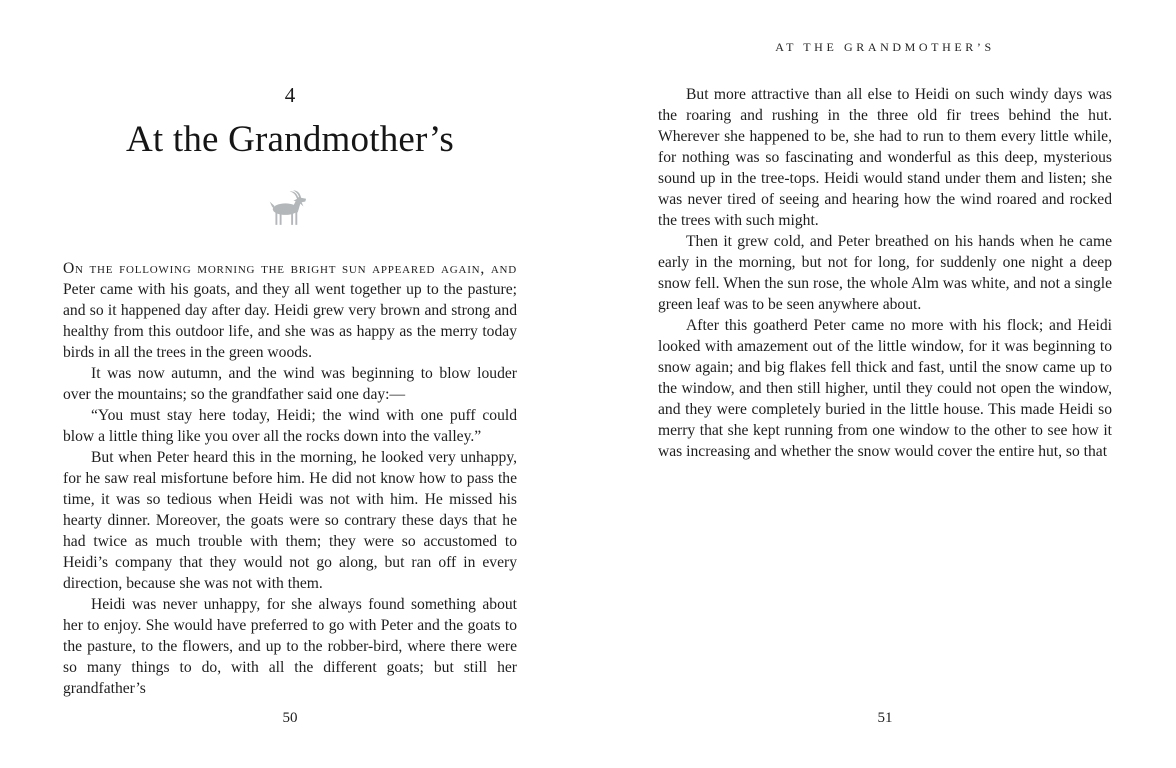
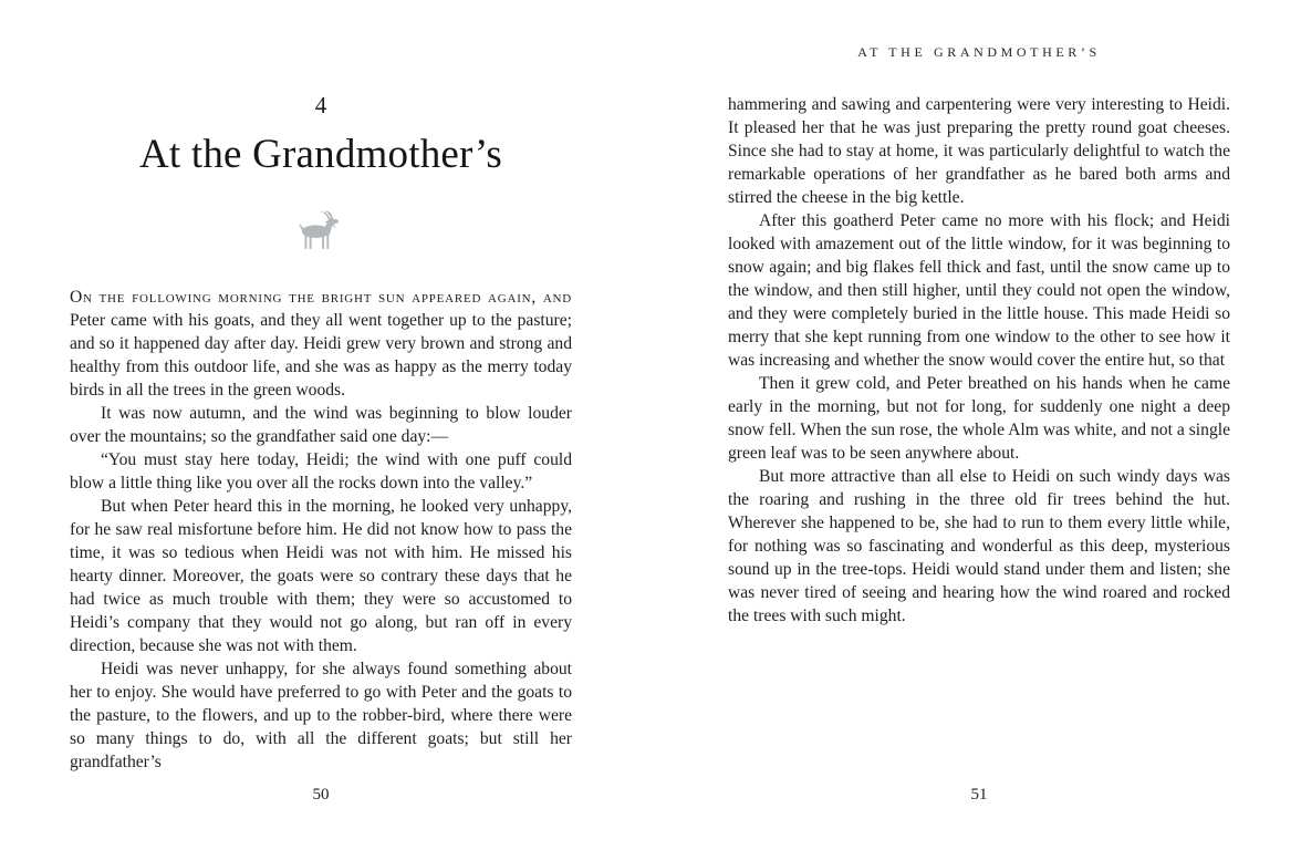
  4
  At the Grandmother’s
  On the following morning the bright sun appeared again, and Peter came with his goats, and they all went together up to the pasture; and so it happened day after day. Heidi grew very brown and strong and healthy from this outdoor life, and she was as happy as the merry today birds in all the trees in the green woods.
  It was now autumn, and the wind was beginning to blow louder over the mountains; so the grandfather said one day:—
  “You must stay here today, Heidi; the wind with one puff could blow a little thing like you over all the rocks down into the valley.”
  But when Peter heard this in the morning, he looked very unhappy, for he saw real misfortune before him. He did not know how to pass the time, it was so tedious when Heidi was not with him. He missed his hearty dinner. Moreover, the goats were so contrary these days that he had twice as much trouble with them; they were so accustomed to Heidi’s company that they would not go along, but ran off in every direction, because she was not with them.
  Heidi was never unhappy, for she always found something about her to enjoy. She would have preferred to go with Peter and the goats to the pasture, to the flowers, and up to the robber-bird, where there were so many things to do, with all the different goats; but still her grandfather’s
  50
  AT THE GRANDMOTHER’S
+ hammering and sawing and carpentering were very interesting to Heidi. It pleased her that he was just preparing the pretty round goat cheeses. Since she had to stay at home, it was particularly delightful to watch the remarkable operations of her grandfather as he bared both arms and stirred the cheese in the big kettle.
- But more attractive than all else to Heidi on such windy days was the roaring and rushing in the three old fir trees behind the hut. Wherever she happened to be, she had to run to them every little while, for nothing was so fascinating and wonderful as this deep, mysterious sound up in the tree-tops. Heidi would stand under them and listen; she was never tired of seeing and hearing how the wind roared and rocked the trees with such might.
+ After this goatherd Peter came no more with his flock; and Heidi looked with amazement out of the little window, for it was beginning to snow again; and big flakes fell thick and fast, until the snow came up to the window, and then still higher, until they could not open the window, and they were completely buried in the little house. This made Heidi so merry that she kept running from one window to the other to see how it was increasing and whether the snow would cover the entire hut, so that
  Then it grew cold, and Peter breathed on his hands when he came early in the morning, but not for long, for suddenly one night a deep snow fell. When the sun rose, the whole Alm was white, and not a single green leaf was to be seen anywhere about.
- After this goatherd Peter came no more with his flock; and Heidi looked with amazement out of the little window, for it was beginning to snow again; and big flakes fell thick and fast, until the snow came up to the window, and then still higher, until they could not open the window, and they were completely buried in the little house. This made Heidi so merry that she kept running from one window to the other to see how it was increasing and whether the snow would cover the entire hut, so that
+ But more attractive than all else to Heidi on such windy days was the roaring and rushing in the three old fir trees behind the hut. Wherever she happened to be, she had to run to them every little while, for nothing was so fascinating and wonderful as this deep, mysterious sound up in the tree-tops. Heidi would stand under them and listen; she was never tired of seeing and hearing how the wind roared and rocked the trees with such might.
  51
